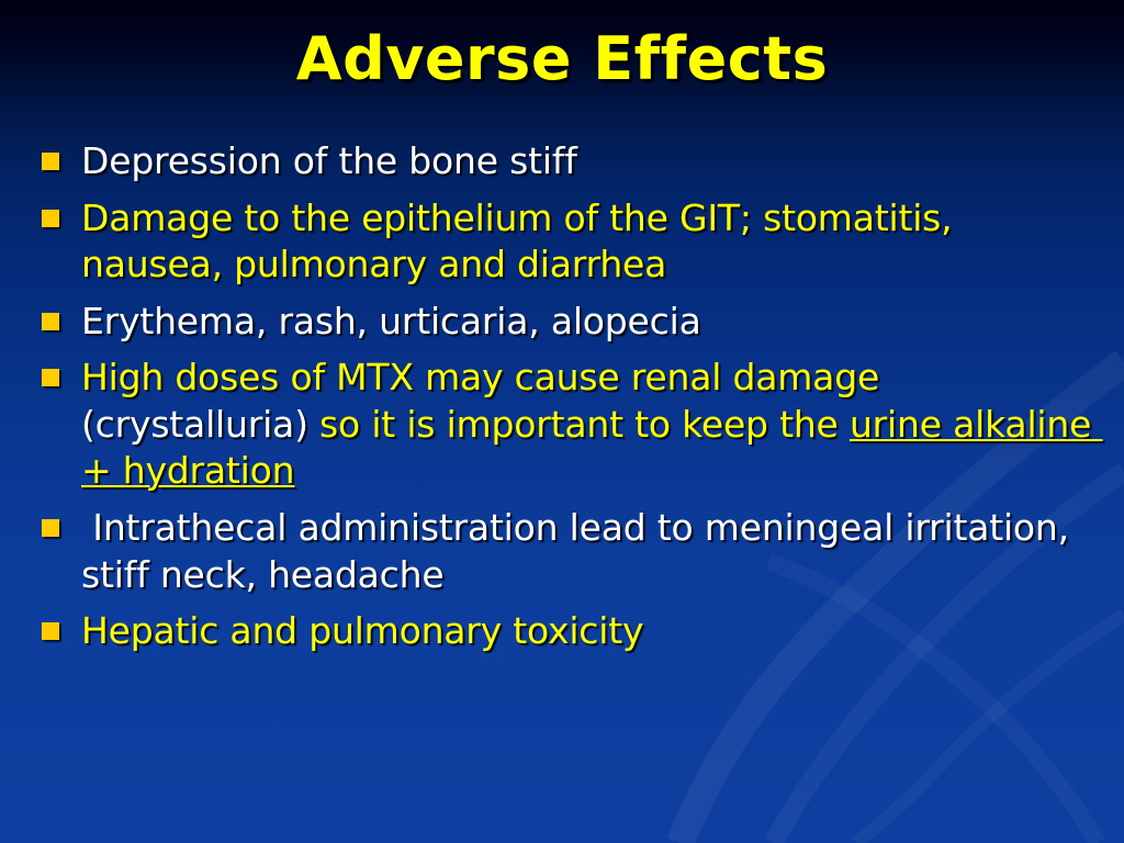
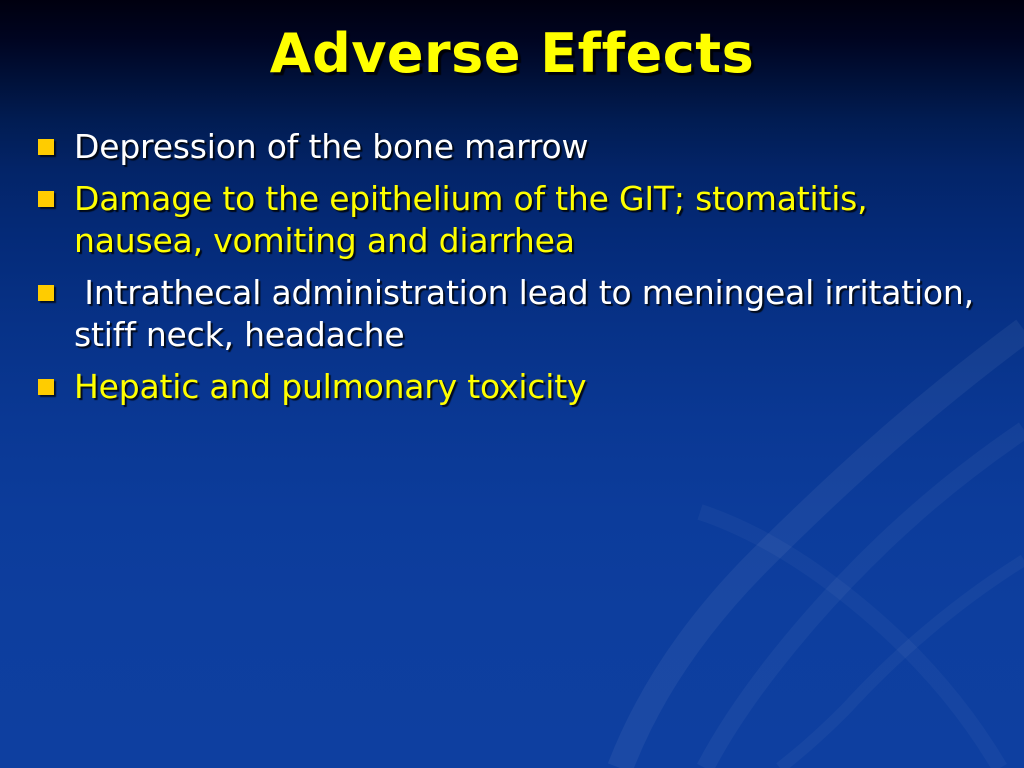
  Adverse Effects
- Depression of the bone stiff
+ Depression of the bone marrow
- Damage to the epithelium of the GIT; stomatitis, nausea, pulmonary and diarrhea
+ Damage to the epithelium of the GIT; stomatitis, nausea, vomiting and diarrhea
- Erythema, rash, urticaria, alopecia
- High doses of MTX may cause renal damage (crystalluria) so it is important to keep the urine alkaline + hydration
  Intrathecal administration lead to meningeal irritation, stiff neck, headache
  Hepatic and pulmonary toxicity
